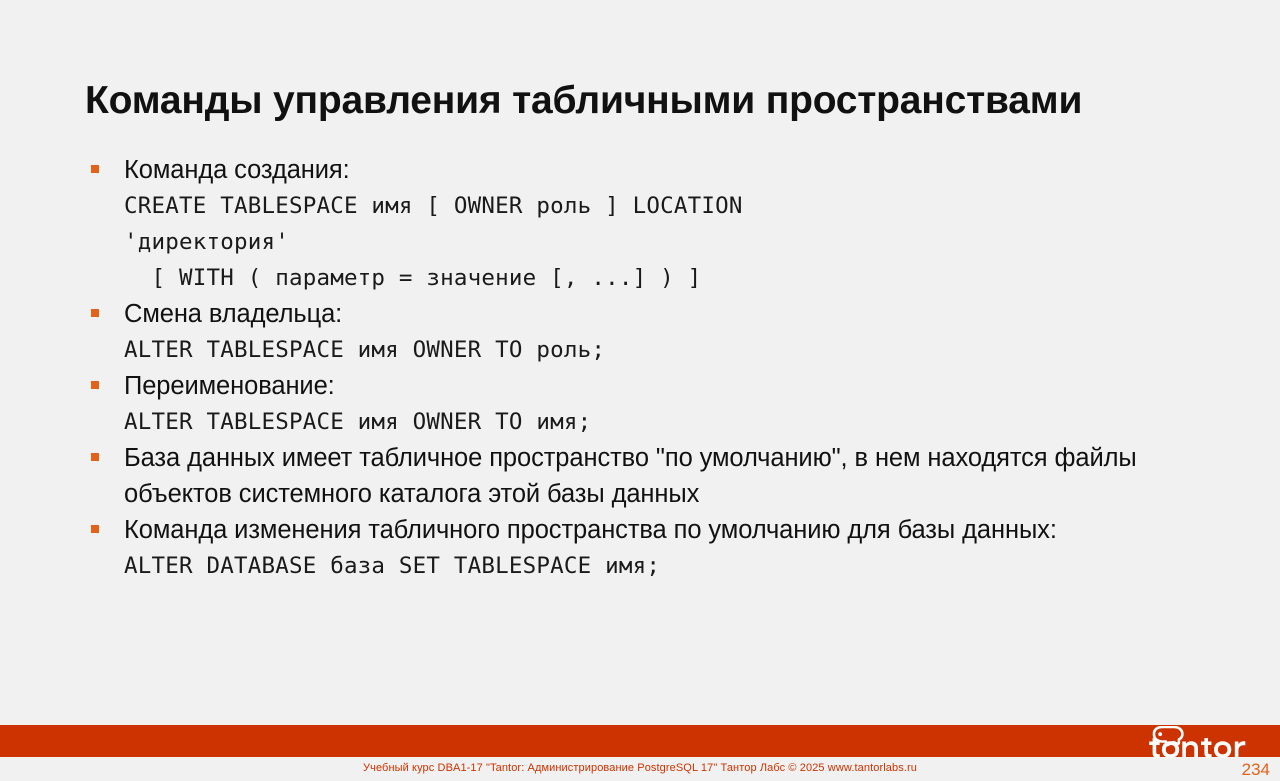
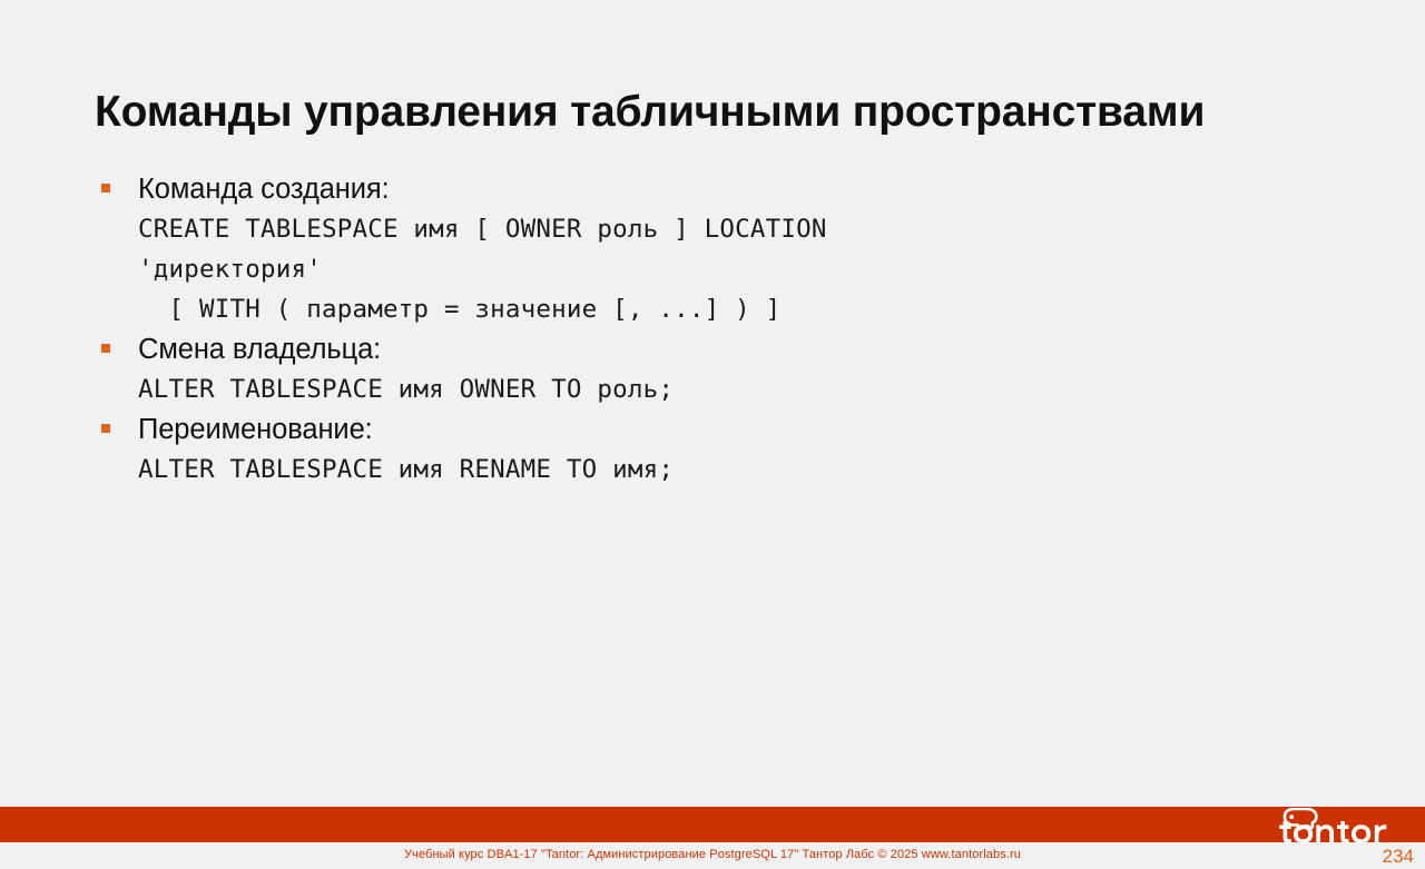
  Команды управления табличными пространствами
  Команда создания:
  CREATE TABLESPACE имя [ OWNER роль ] LOCATION
  'директория'
  [ WITH ( параметр = значение [, ...] ) ]
  Смена владельца:
  ALTER TABLESPACE имя OWNER TO роль;
  Переименование:
- ALTER TABLESPACE имя OWNER TO имя;
+ ALTER TABLESPACE имя RENAME TO имя;
- База данных имеет табличное пространство "по умолчанию", в нем находятся файлы объектов системного каталога этой базы данных
- Команда изменения табличного пространства по умолчанию для базы данных:
- ALTER DATABASE база SET TABLESPACE имя;
  Учебный курс DBA1-17 "Tantor: Администрирование PostgreSQL 17" Тантор Лабс © 2025 www.tantorlabs.ru
  234
